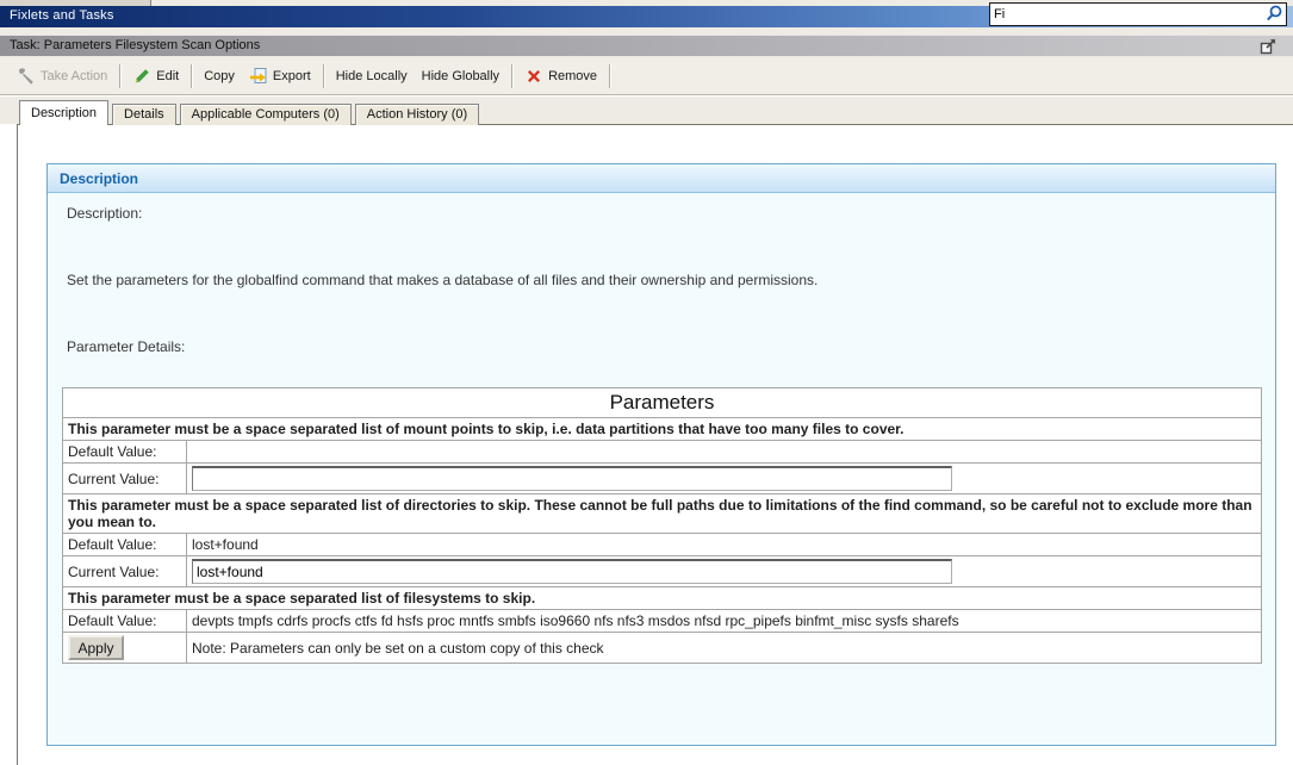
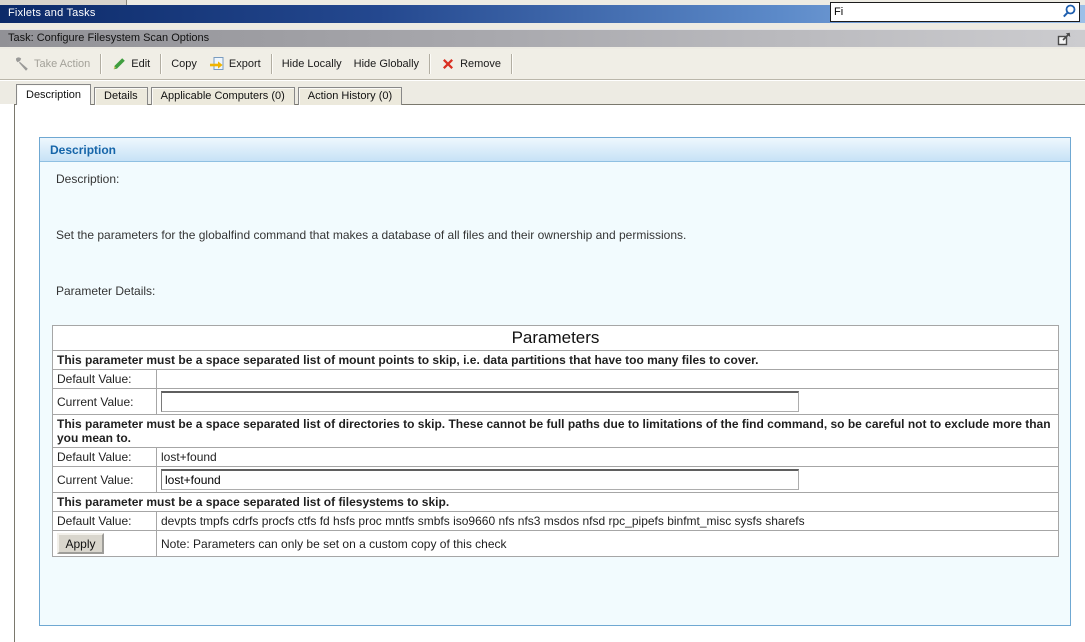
  Fixlets and Tasks
  Fi
- Task: Parameters Filesystem Scan Options
+ Task: Configure Filesystem Scan Options
  Take Action
  Edit
  Copy
  Export
  Hide Locally
  Hide Globally
  Remove
  Description
  Details
  Applicable Computers (0)
  Action History (0)
  Description
  Description:
  Set the parameters for the globalfind command that makes a database of all files and their ownership and permissions.
  Parameter Details:
  Parameters
  This parameter must be a space separated list of mount points to skip, i.e. data partitions that have too many files to cover.
  Default Value:
  Current Value:
  This parameter must be a space separated list of directories to skip. These cannot be full paths due to limitations of the find command, so be careful not to exclude more than you mean to.
  Default Value:	lost+found
  Current Value:	lost+found
  This parameter must be a space separated list of filesystems to skip.
  Default Value:	devpts tmpfs cdrfs procfs ctfs fd hsfs proc mntfs smbfs iso9660 nfs nfs3 msdos nfsd rpc_pipefs binfmt_misc sysfs sharefs
  Apply	Note: Parameters can only be set on a custom copy of this check
